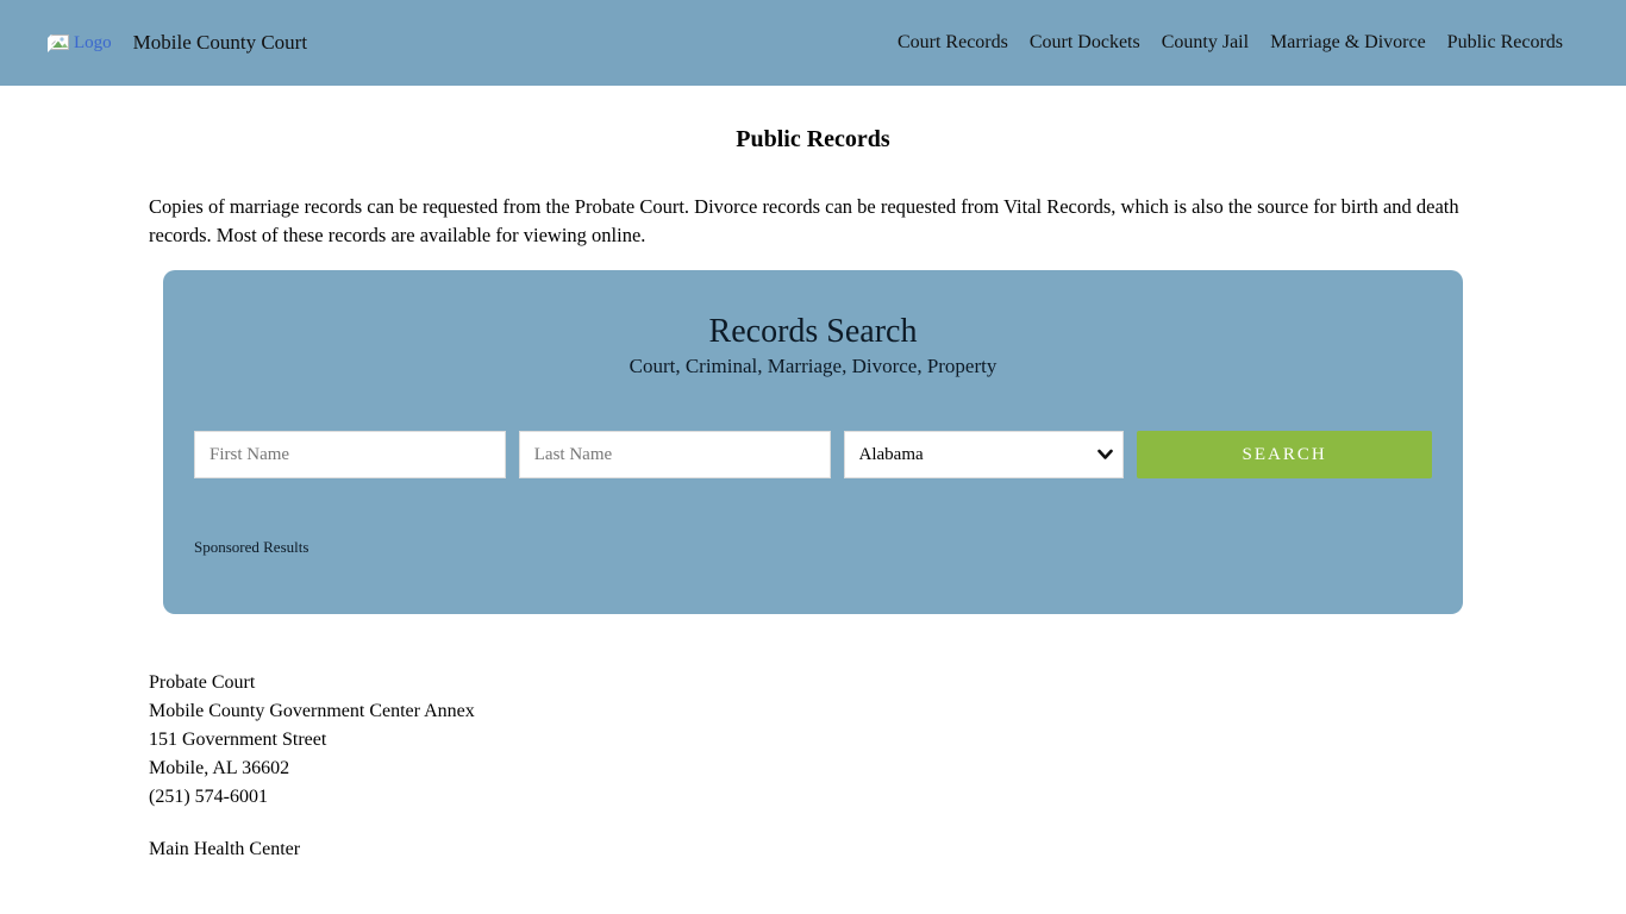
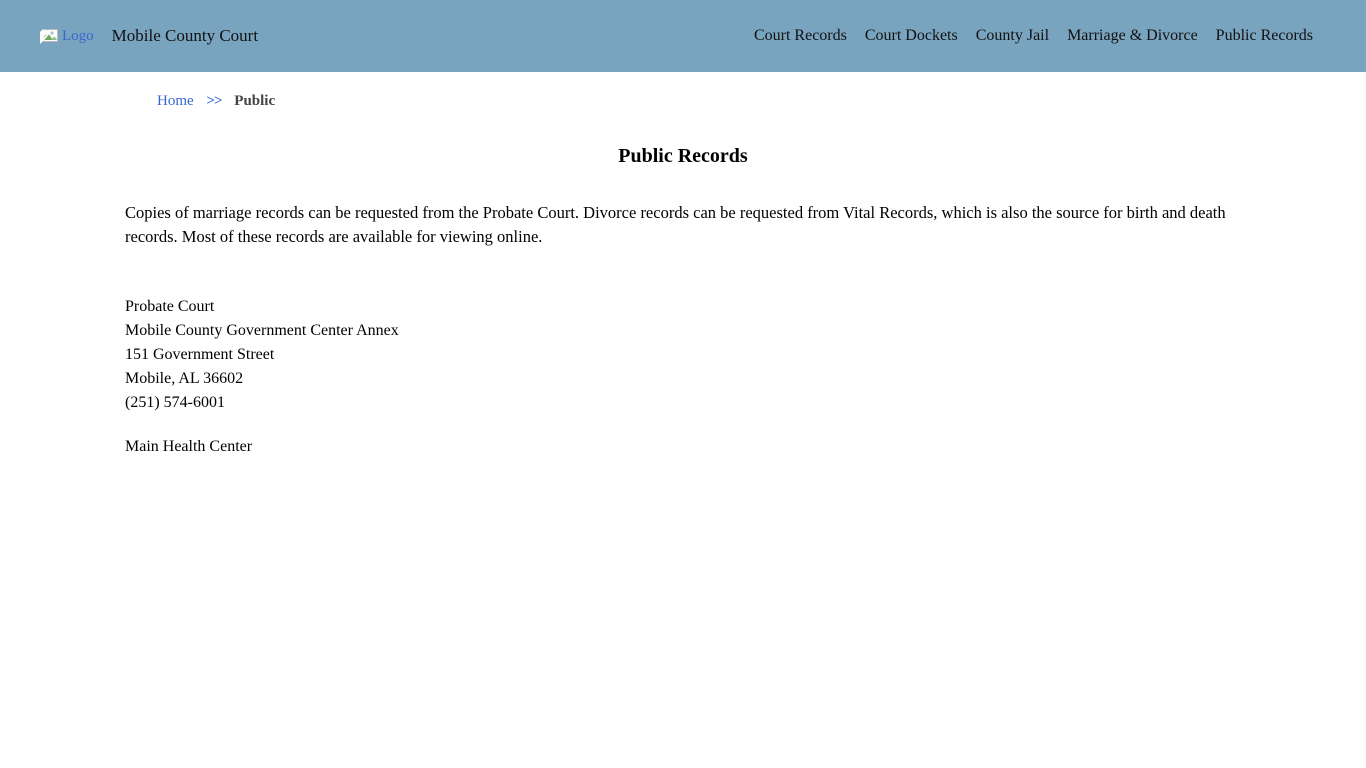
  Logo
  Mobile County Court
  Court Records
  Court Dockets
  County Jail
  Marriage & Divorce
  Public Records
+ Home >> Public
  Public Records
  Copies of marriage records can be requested from the Probate Court. Divorce records can be requested from Vital Records, which is also the source for birth and death records. Most of these records are available for viewing online.
- Records Search
- Court, Criminal, Marriage, Divorce, Property
- First Name
- Last Name
- Alabama
- SEARCH
- Sponsored Results
  Probate Court
  Mobile County Government Center Annex
  151 Government Street
  Mobile, AL 36602
  (251) 574-6001
  Main Health Center
